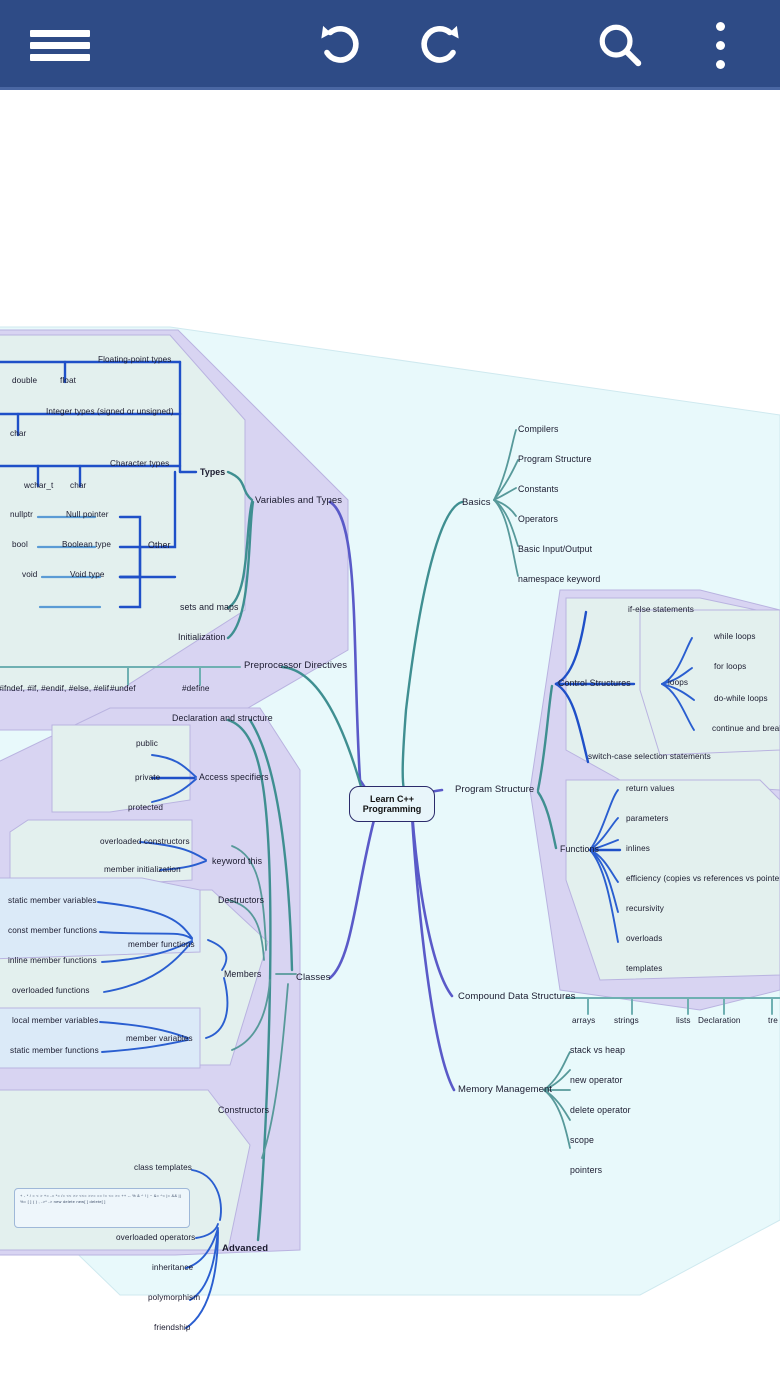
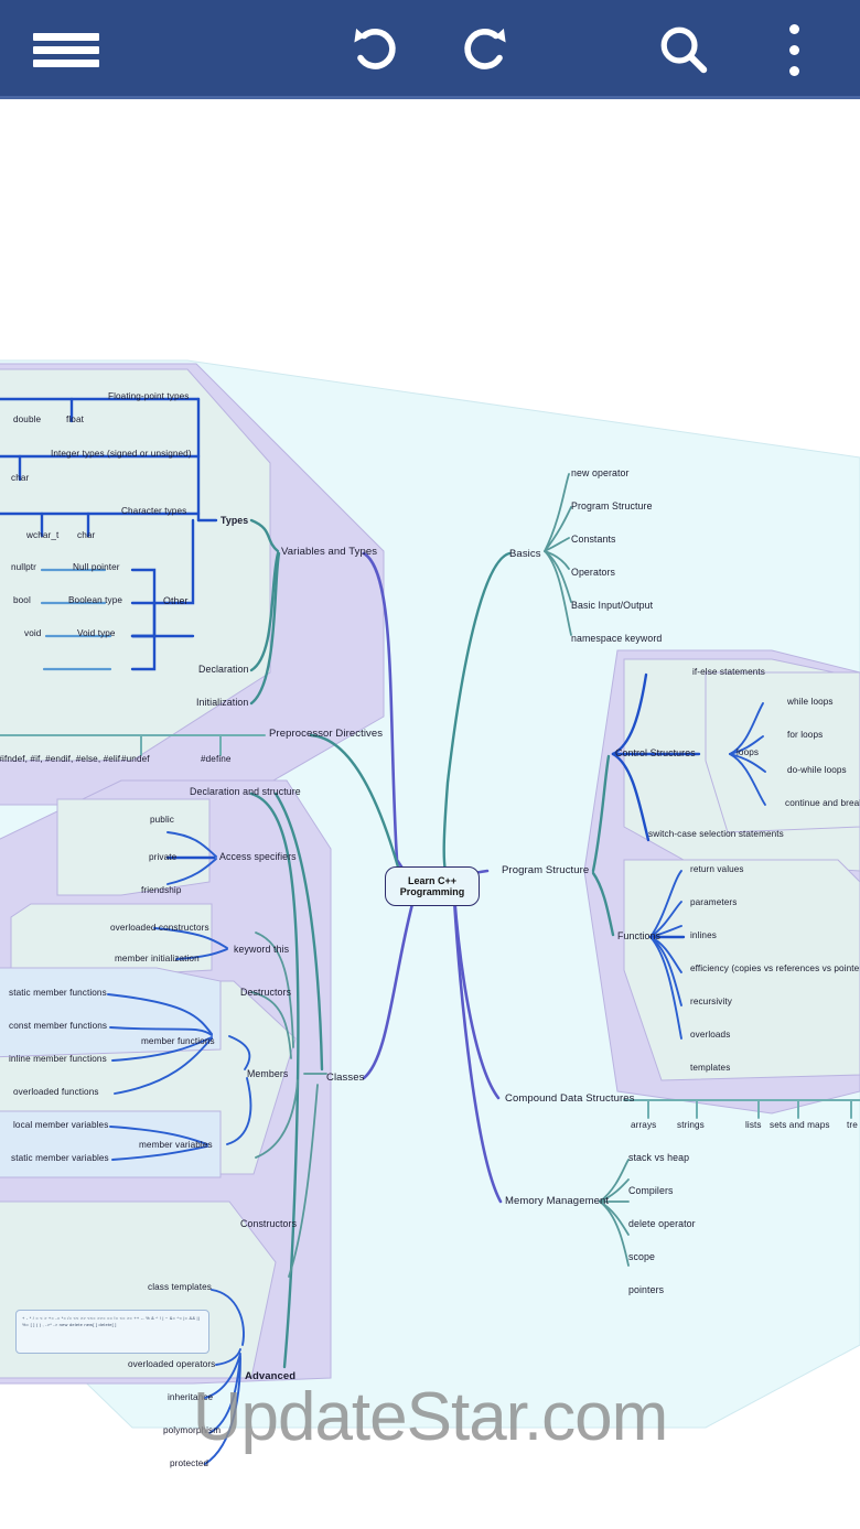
  Learn C++
  Programming
  Variables and Types
  Types
- sets and maps
+ Declaration
  Initialization
  Floating-point types
  double
  float
  Integer types (signed or unsigned)
  char
  Character types
  wchar_t
  char
  Other
  Null pointer
  nullptr
  Boolean type
  bool
  Void type
  void
  Preprocessor Directives
  ifndef, #if, #endif, #else, #elif
  #undef
  #define
  Classes
  Declaration and structure
  Access specifiers
  public
  private
- protected
+ friendship
  keyword this
  overloaded constructors
  member initialization
  Destructors
  Members
  member functions
- static member variables
+ static member functions
  const member functions
  inline member functions
  overloaded functions
  member variables
  local member variables
- static member functions
+ static member variables
  Constructors
  Advanced
  class templates
  overloaded operators
  inheritance
  polymorphism
- friendship
+ protected
  Basics
- Compilers
+ new operator
  Program Structure
  Constants
  Operators
  Basic Input/Output
  namespace keyword
  Program Structure
  Control Structures
  if-else statements
  loops
  while loops
  for loops
  do-while loops
  continue and brea
  switch-case selection statements
  Functions
  return values
  parameters
  inlines
  efficiency (copies vs references vs pointe
  recursivity
  overloads
  templates
  Compound Data Structures
  arrays
  strings
  lists
- Declaration
+ sets and maps
  tre
  Memory Management
  stack vs heap
- new operator
+ Compilers
  delete operator
  scope
  pointers
+ UpdateStar.com
